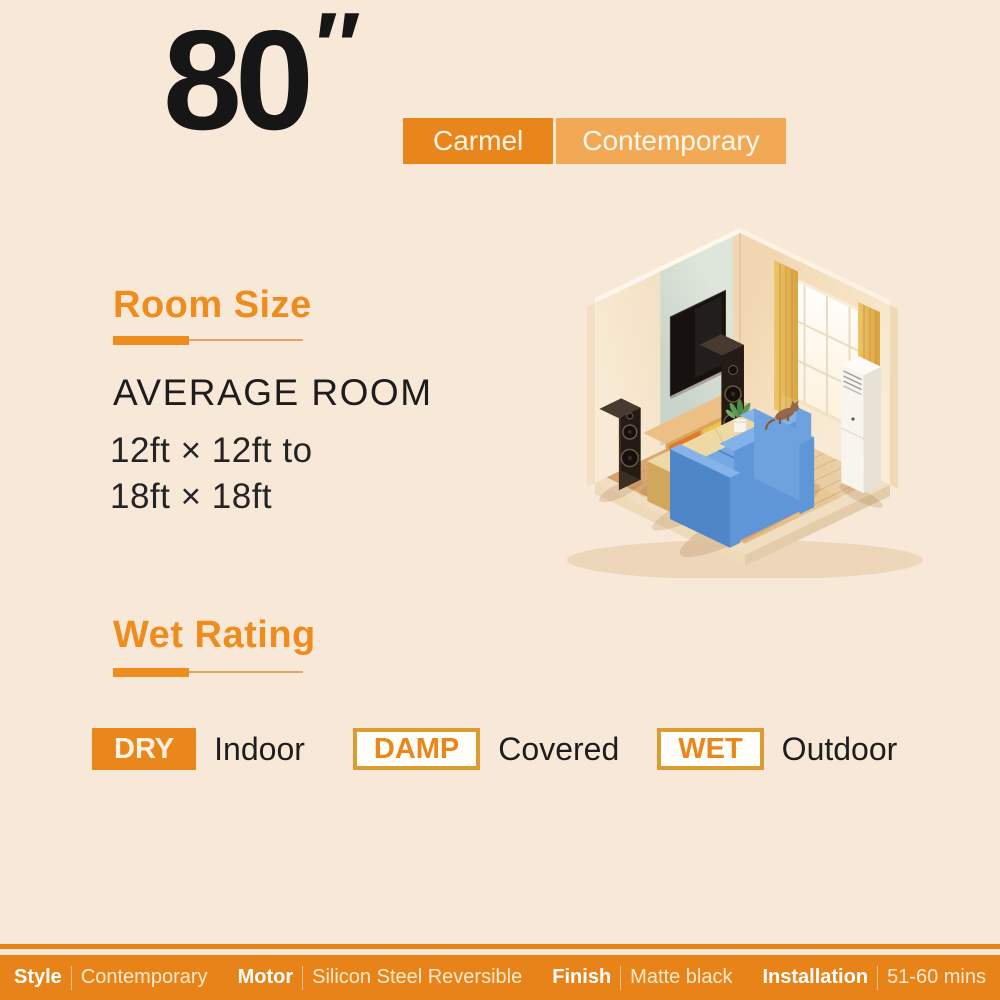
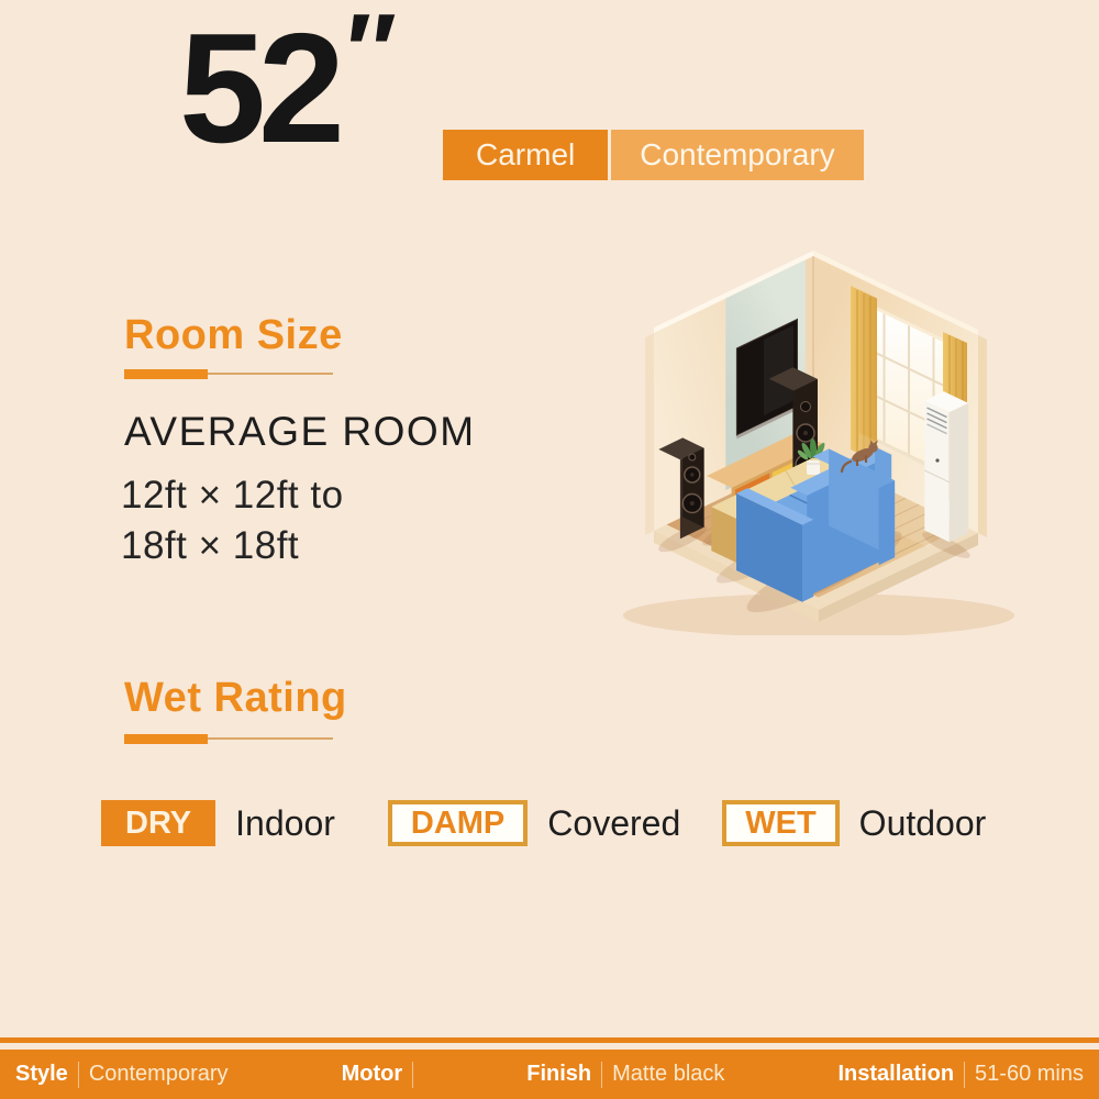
- 80″
+ 52″
  Carmel
  Contemporary
  Room Size
  AVERAGE ROOM
  12ft × 12ft to
  18ft × 18ft
  Wet Rating
  DRY
  Indoor
  DAMP
  Covered
  WET
  Outdoor
  Style
  Contemporary
  Motor
- Silicon Steel Reversible
  Finish
  Matte black
  Installation
  51-60 mins
